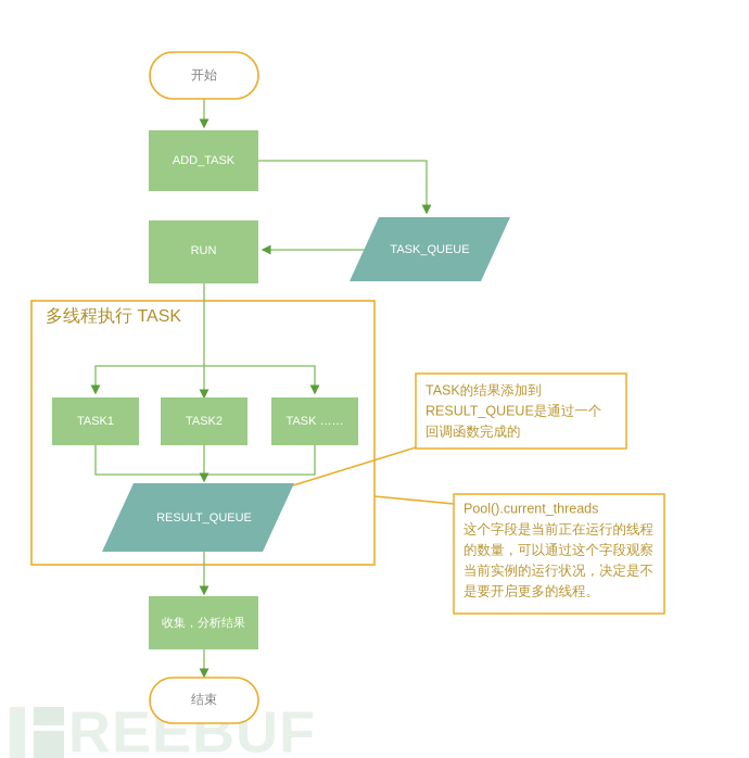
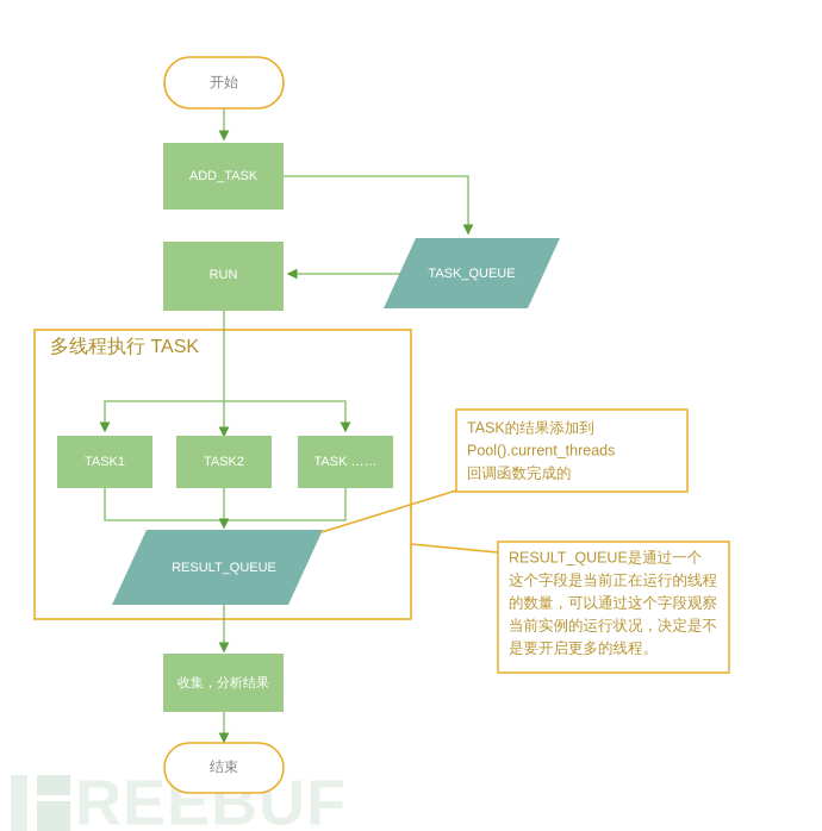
  REEBUF
  多线程执行 TASK
  开始
  ADD_TASK
  TASK_QUEUE
  RUN
  TASK1
  TASK2
  TASK ……
  RESULT_QUEUE
  收集，分析结果
  结束
  TASK的结果添加到
- RESULT_QUEUE是通过一个
+ Pool().current_threads
  回调函数完成的
- Pool().current_threads
+ RESULT_QUEUE是通过一个
  这个字段是当前正在运行的线程
  的数量，可以通过这个字段观察
  当前实例的运行状况，决定是不
  是要开启更多的线程。
